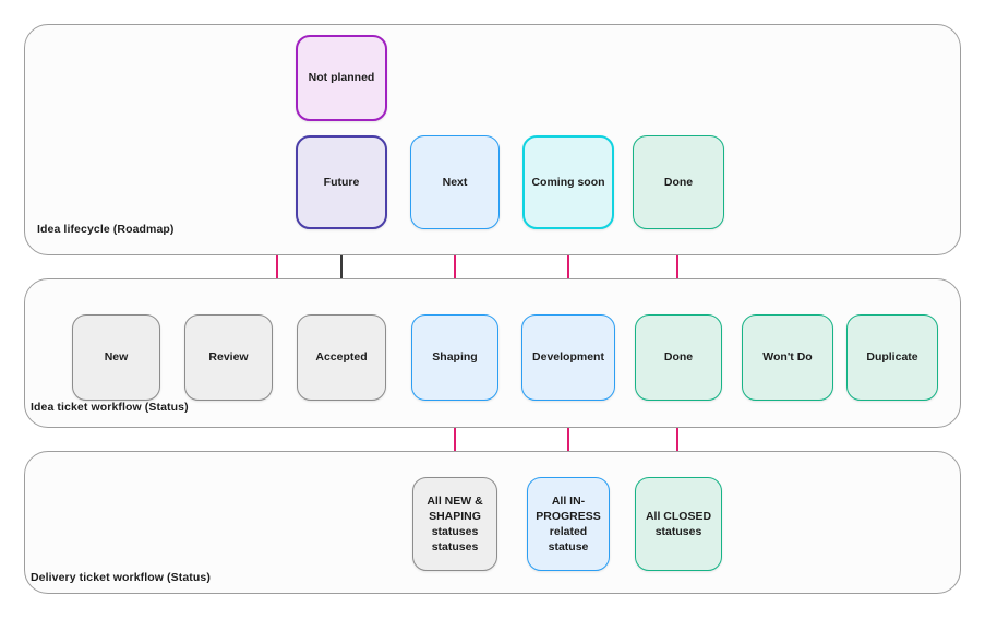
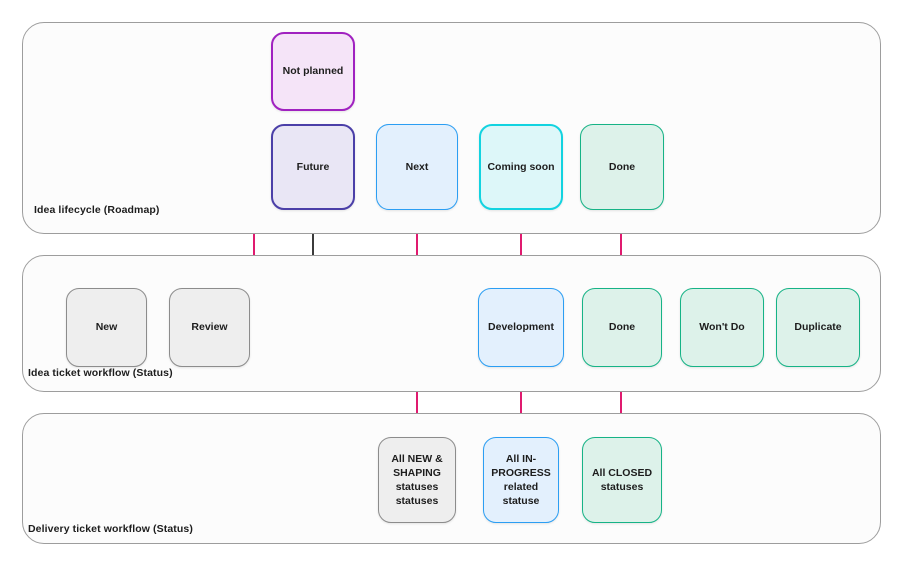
  Idea lifecycle (Roadmap)
  Not planned
  Future
  Next
  Coming soon
  Done
  Idea ticket workflow (Status)
  New
  Review
- Accepted
- Shaping
  Development
  Done
  Won't Do
  Duplicate
  Delivery ticket workflow (Status)
  All NEW & SHAPING statuses statuses
  All IN-PROGRESS related statuse
  All CLOSED statuses
